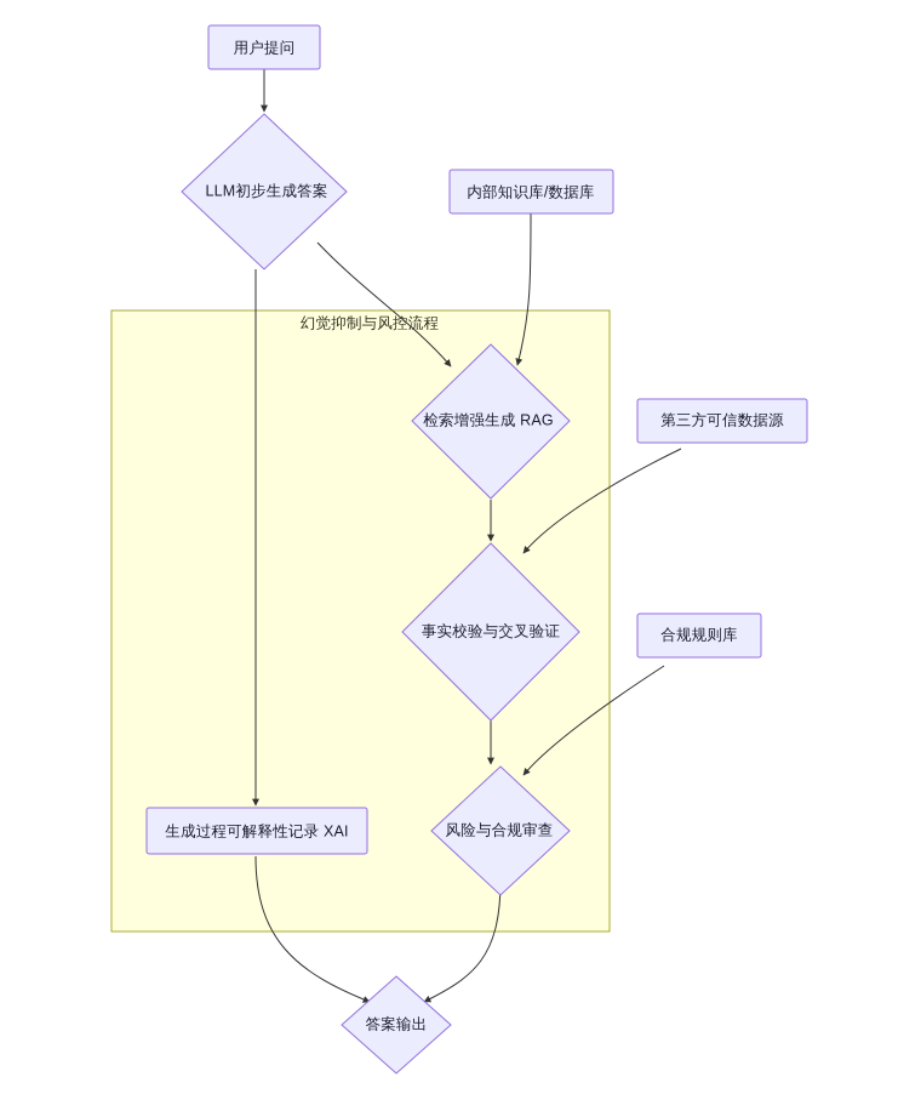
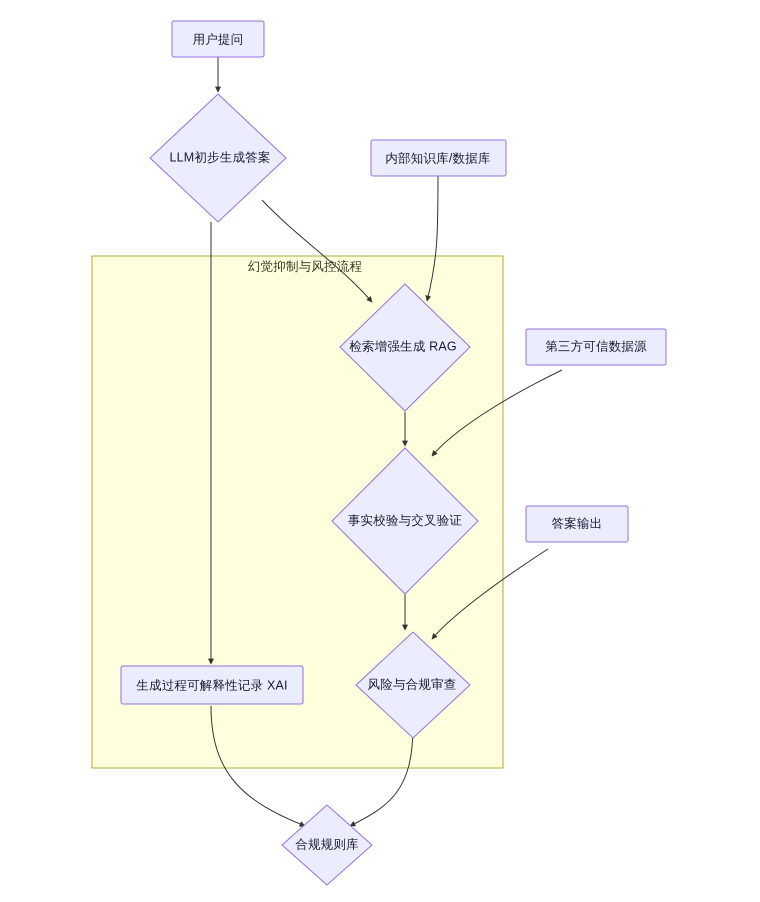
  幻觉抑制与风控流程
  用户提问
  LLM初步生成答案
  内部知识库/数据库
  检索增强生成 RAG
  第三方可信数据源
  事实校验与交叉验证
- 合规规则库
+ 答案输出
  生成过程可解释性记录 XAI
  风险与合规审查
- 答案输出
+ 合规规则库
